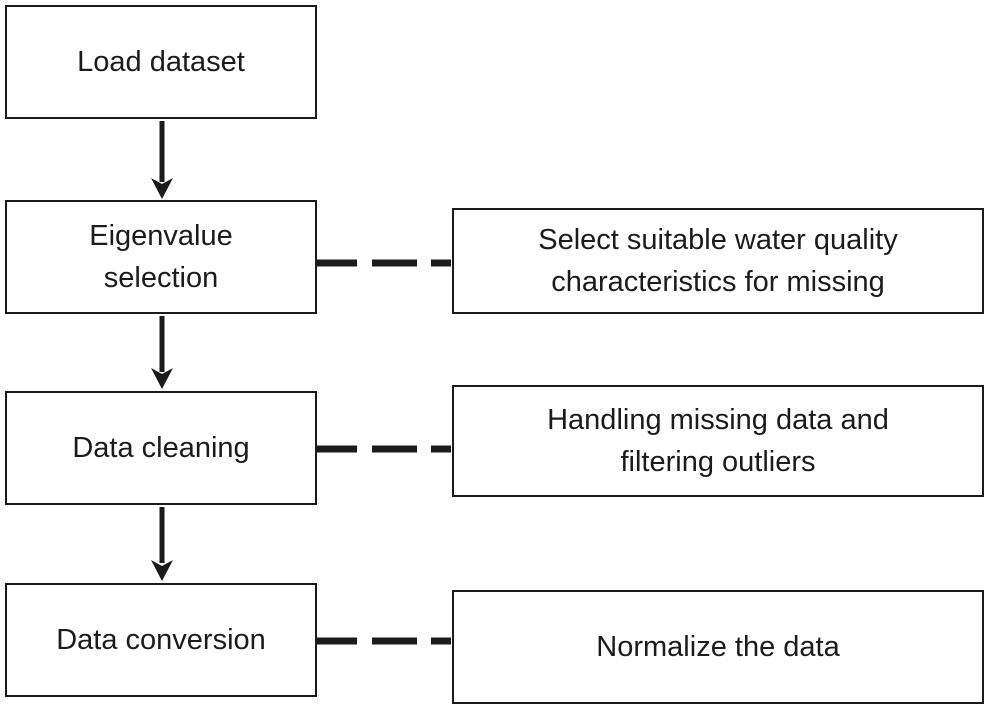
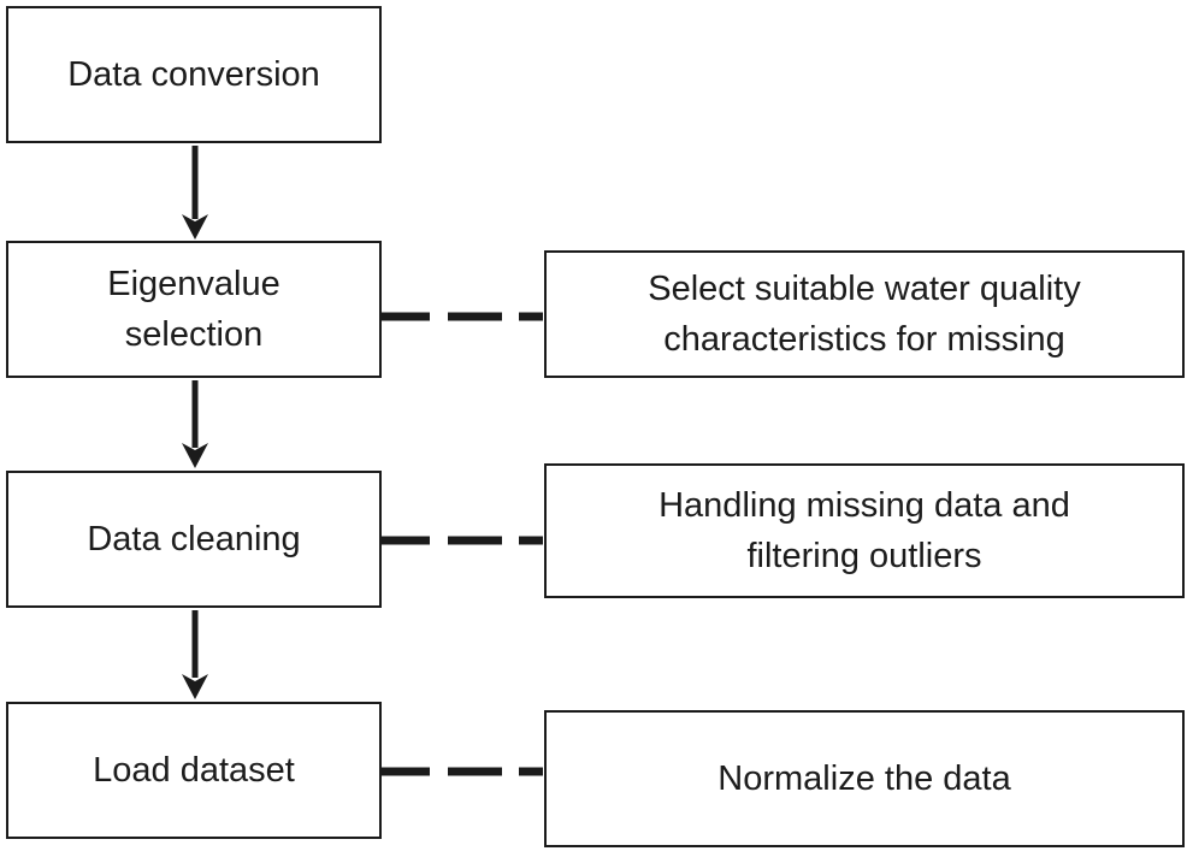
- Load dataset
+ Data conversion
  Eigenvalue selection
  Data cleaning
- Data conversion
+ Load dataset
  Select suitable water quality characteristics for missing
  Handling missing data and filtering outliers
  Normalize the data
